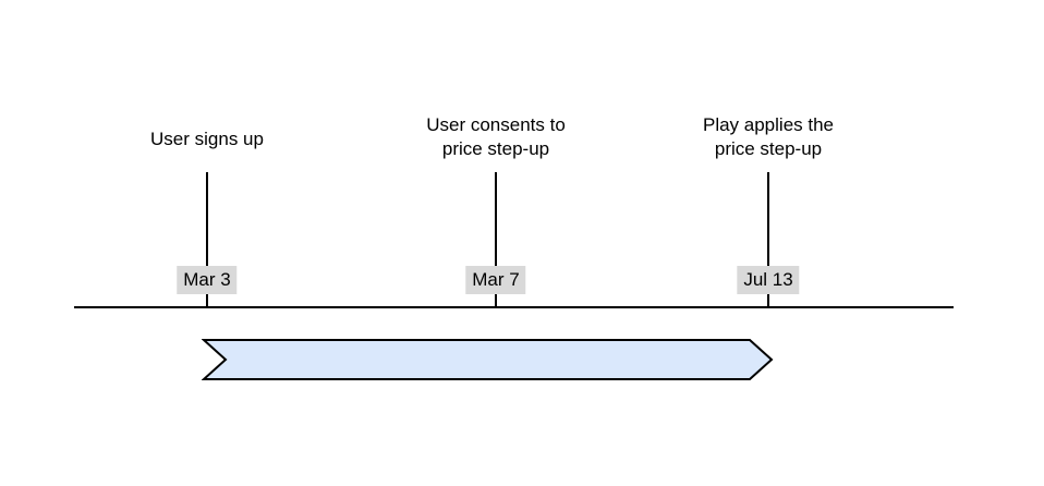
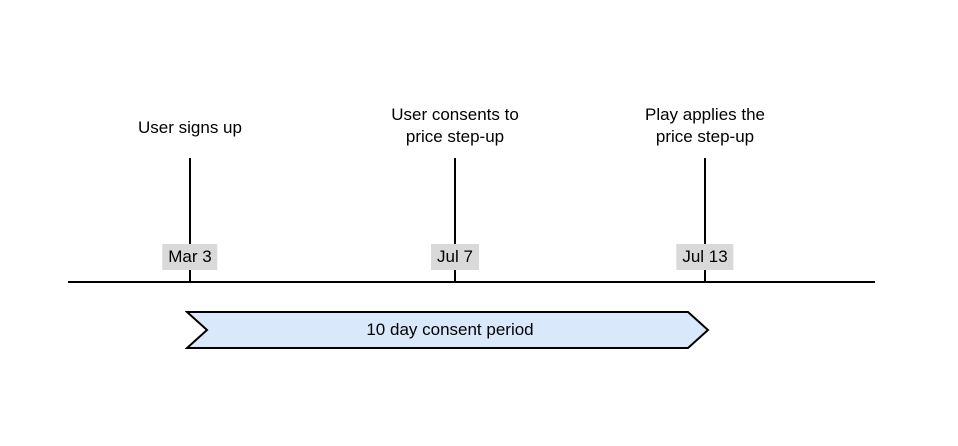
  User signs up
  Mar 3
  User consents to
  price step-up
- Mar 7
+ Jul 7
  Play applies the
  price step-up
  Jul 13
+ 10 day consent period
